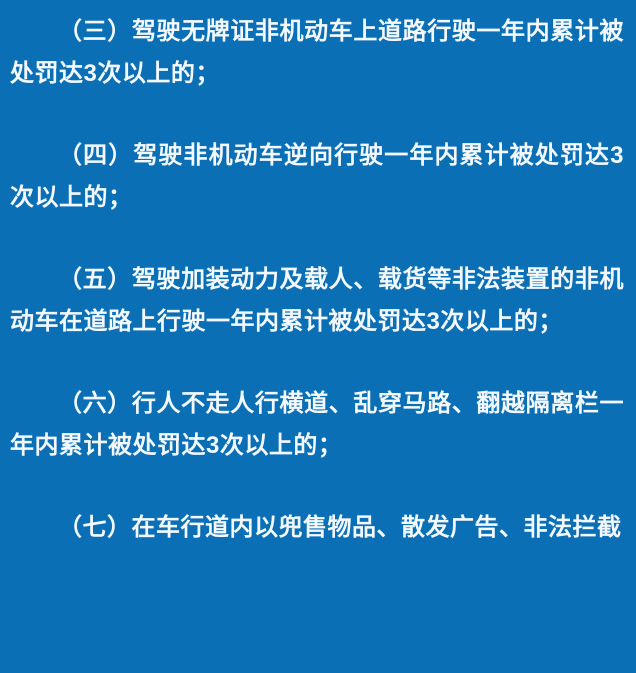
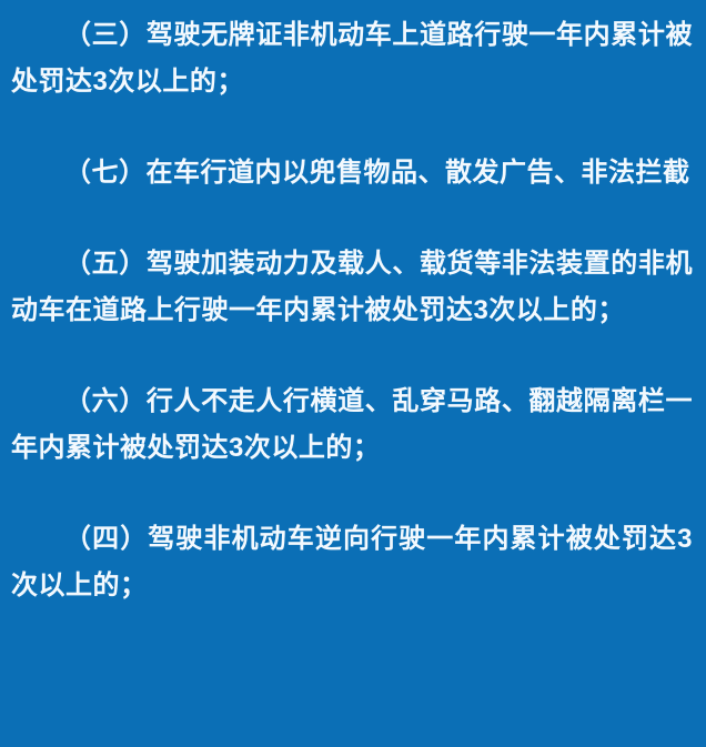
  （三）驾驶无牌证非机动车上道路行驶一年内累计被处罚达3次以上的；
- （四）驾驶非机动车逆向行驶一年内累计被处罚达3次以上的；
+ （七）在车行道内以兜售物品、散发广告、非法拦截
  （五）驾驶加装动力及载人、载货等非法装置的非机动车在道路上行驶一年内累计被处罚达3次以上的；
  （六）行人不走人行横道、乱穿马路、翻越隔离栏一年内累计被处罚达3次以上的；
- （七）在车行道内以兜售物品、散发广告、非法拦截
+ （四）驾驶非机动车逆向行驶一年内累计被处罚达3次以上的；
